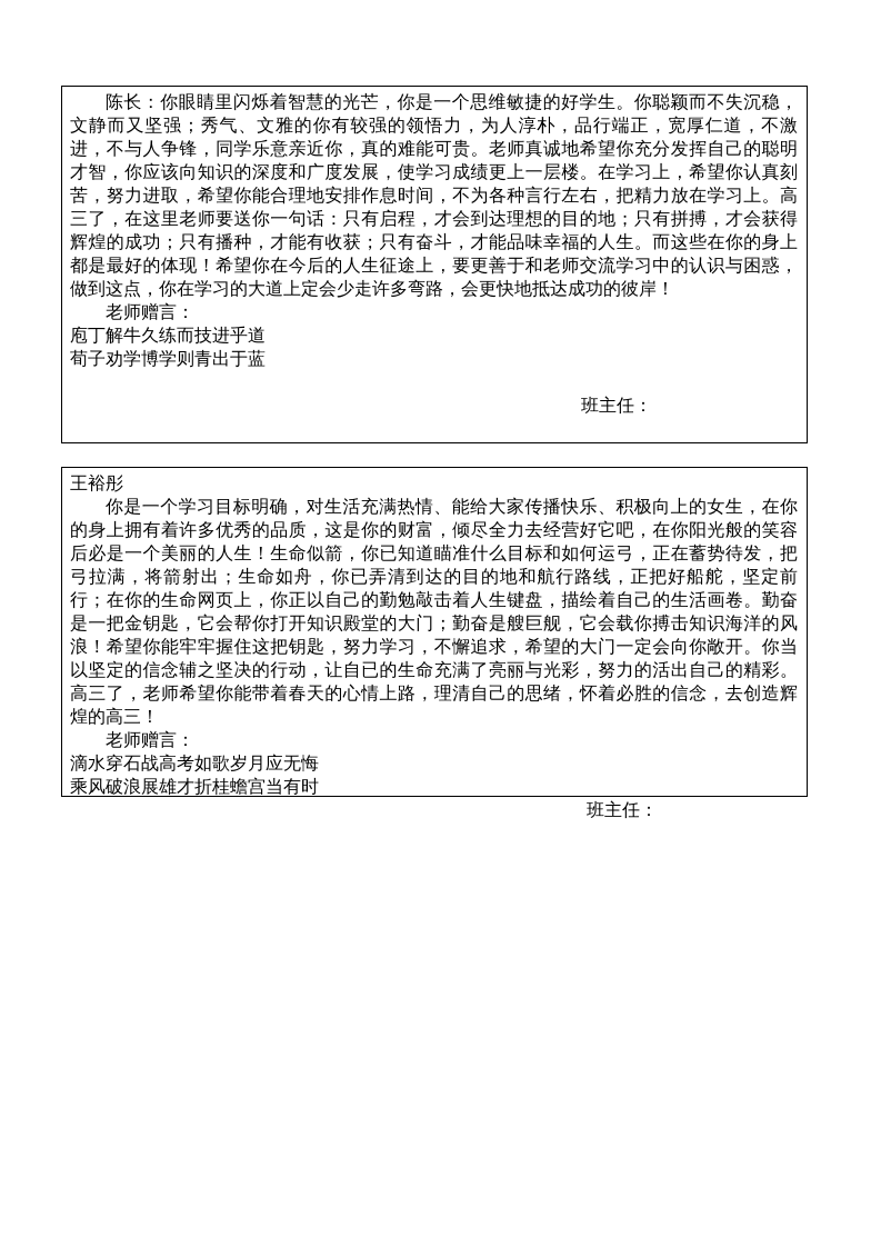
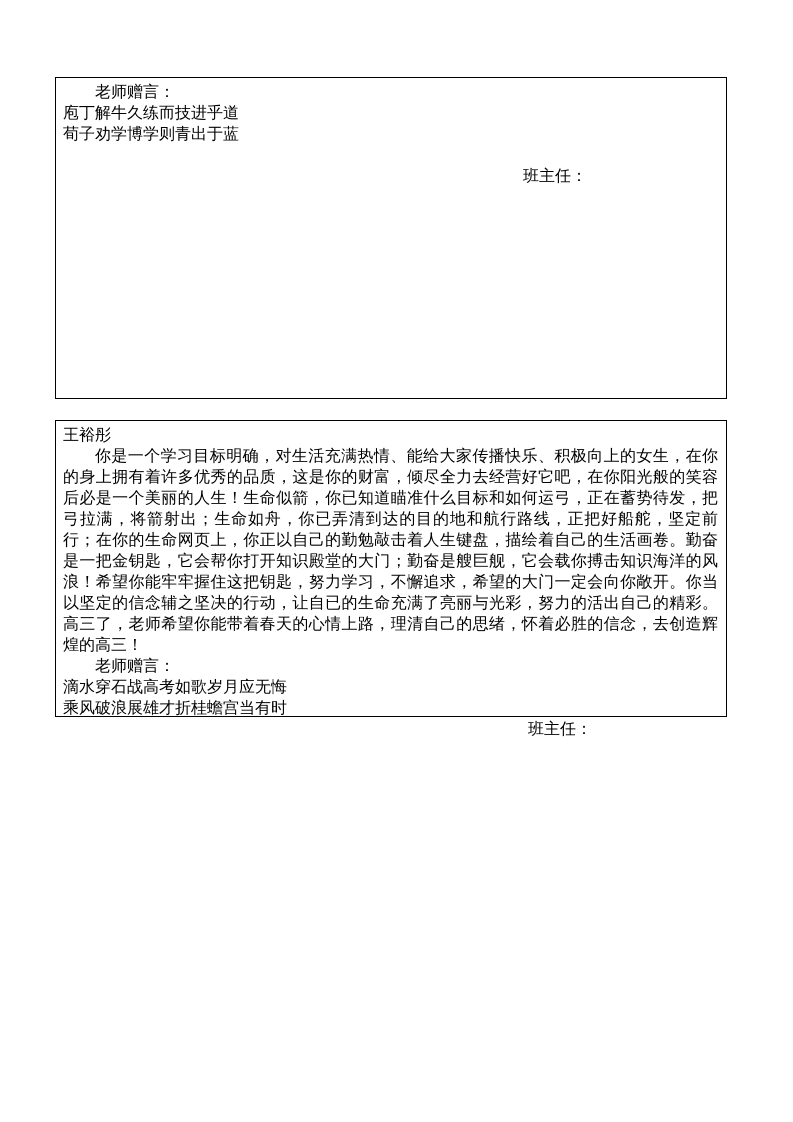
- 陈长：你眼睛里闪烁着智慧的光芒，你是一个思维敏捷的好学生。你聪颖而不失沉稳，文静而又坚强；秀气、文雅的你有较强的领悟力，为人淳朴，品行端正，宽厚仁道，不激进，不与人争锋，同学乐意亲近你，真的难能可贵。老师真诚地希望你充分发挥自己的聪明才智，你应该向知识的深度和广度发展，使学习成绩更上一层楼。在学习上，希望你认真刻苦，努力进取，希望你能合理地安排作息时间，不为各种言行左右，把精力放在学习上。高三了，在这里老师要送你一句话：只有启程，才会到达理想的目的地；只有拼搏，才会获得辉煌的成功；只有播种，才能有收获；只有奋斗，才能品味幸福的人生。而这些在你的身上都是最好的体现！希望你在今后的人生征途上，要更善于和老师交流学习中的认识与困惑，做到这点，你在学习的大道上定会少走许多弯路，会更快地抵达成功的彼岸！
  老师赠言：
  庖丁解牛久练而技进乎道
  荀子劝学博学则青出于蓝
  班主任：
  王裕彤
  你是一个学习目标明确，对生活充满热情、能给大家传播快乐、积极向上的女生，在你的身上拥有着许多优秀的品质，这是你的财富，倾尽全力去经营好它吧，在你阳光般的笑容后必是一个美丽的人生！生命似箭，你已知道瞄准什么目标和如何运弓，正在蓄势待发，把弓拉满，将箭射出；生命如舟，你已弄清到达的目的地和航行路线，正把好船舵，坚定前行；在你的生命网页上，你正以自己的勤勉敲击着人生键盘，描绘着自己的生活画卷。勤奋是一把金钥匙，它会帮你打开知识殿堂的大门；勤奋是艘巨舰，它会载你搏击知识海洋的风浪！希望你能牢牢握住这把钥匙，努力学习，不懈追求，希望的大门一定会向你敞开。你当以坚定的信念辅之坚决的行动，让自已的生命充满了亮丽与光彩，努力的活出自己的精彩。高三了，老师希望你能带着春天的心情上路，理清自己的思绪，怀着必胜的信念，去创造辉煌的高三！
  老师赠言：
  滴水穿石战高考如歌岁月应无悔
  乘风破浪展雄才折桂蟾宫当有时
  班主任：
